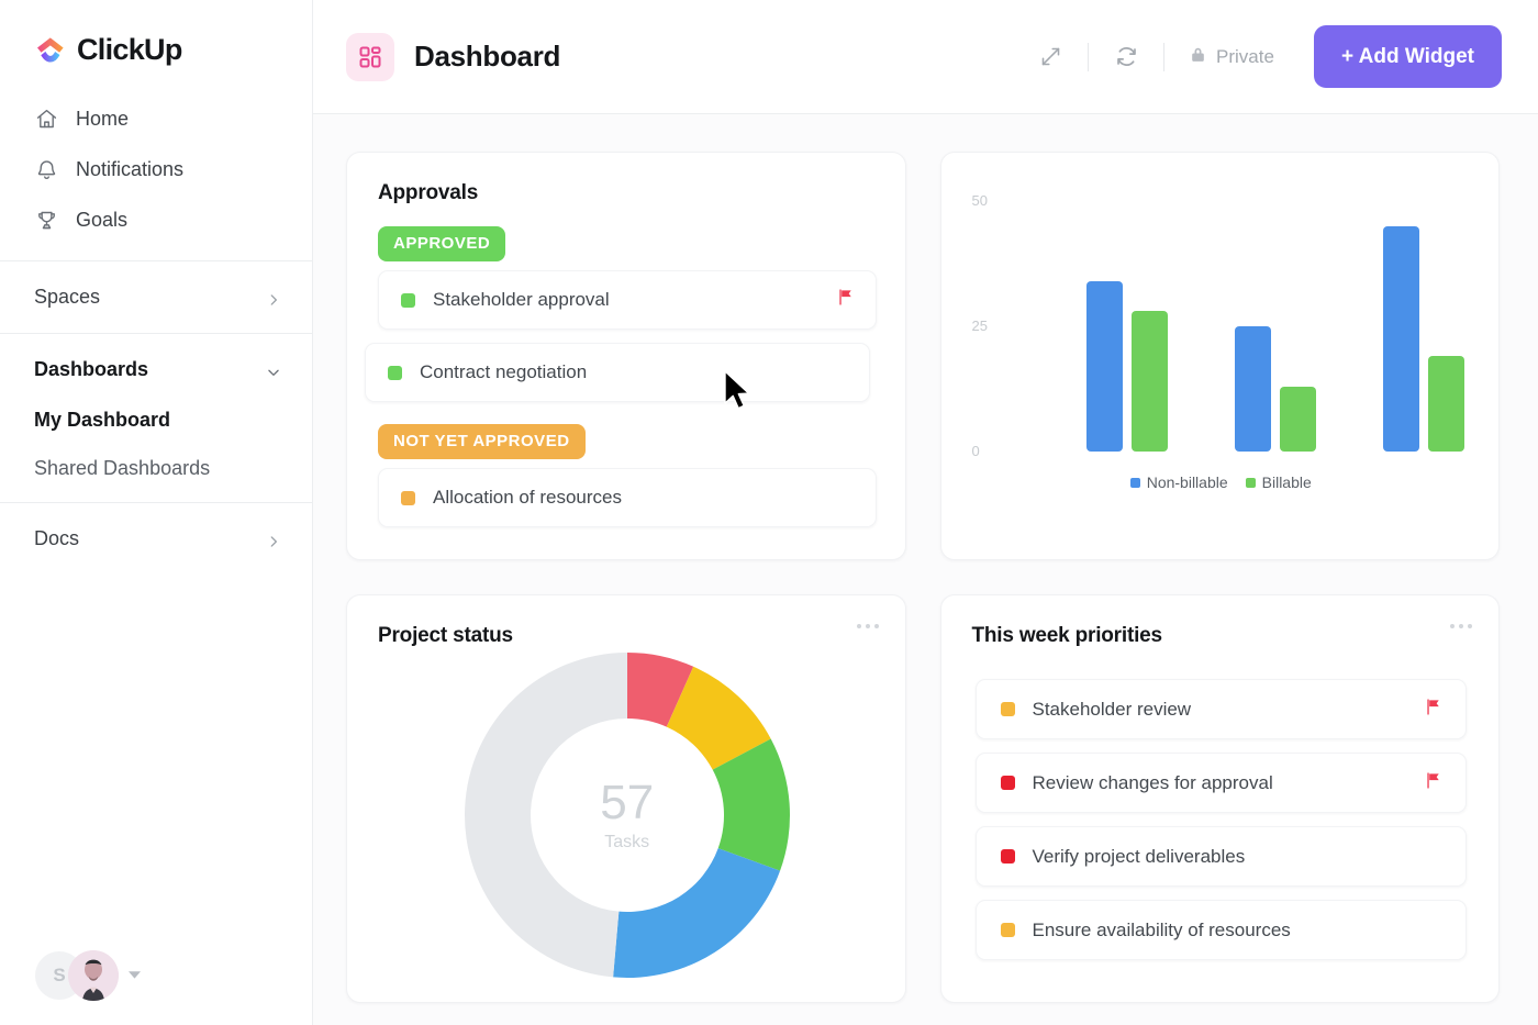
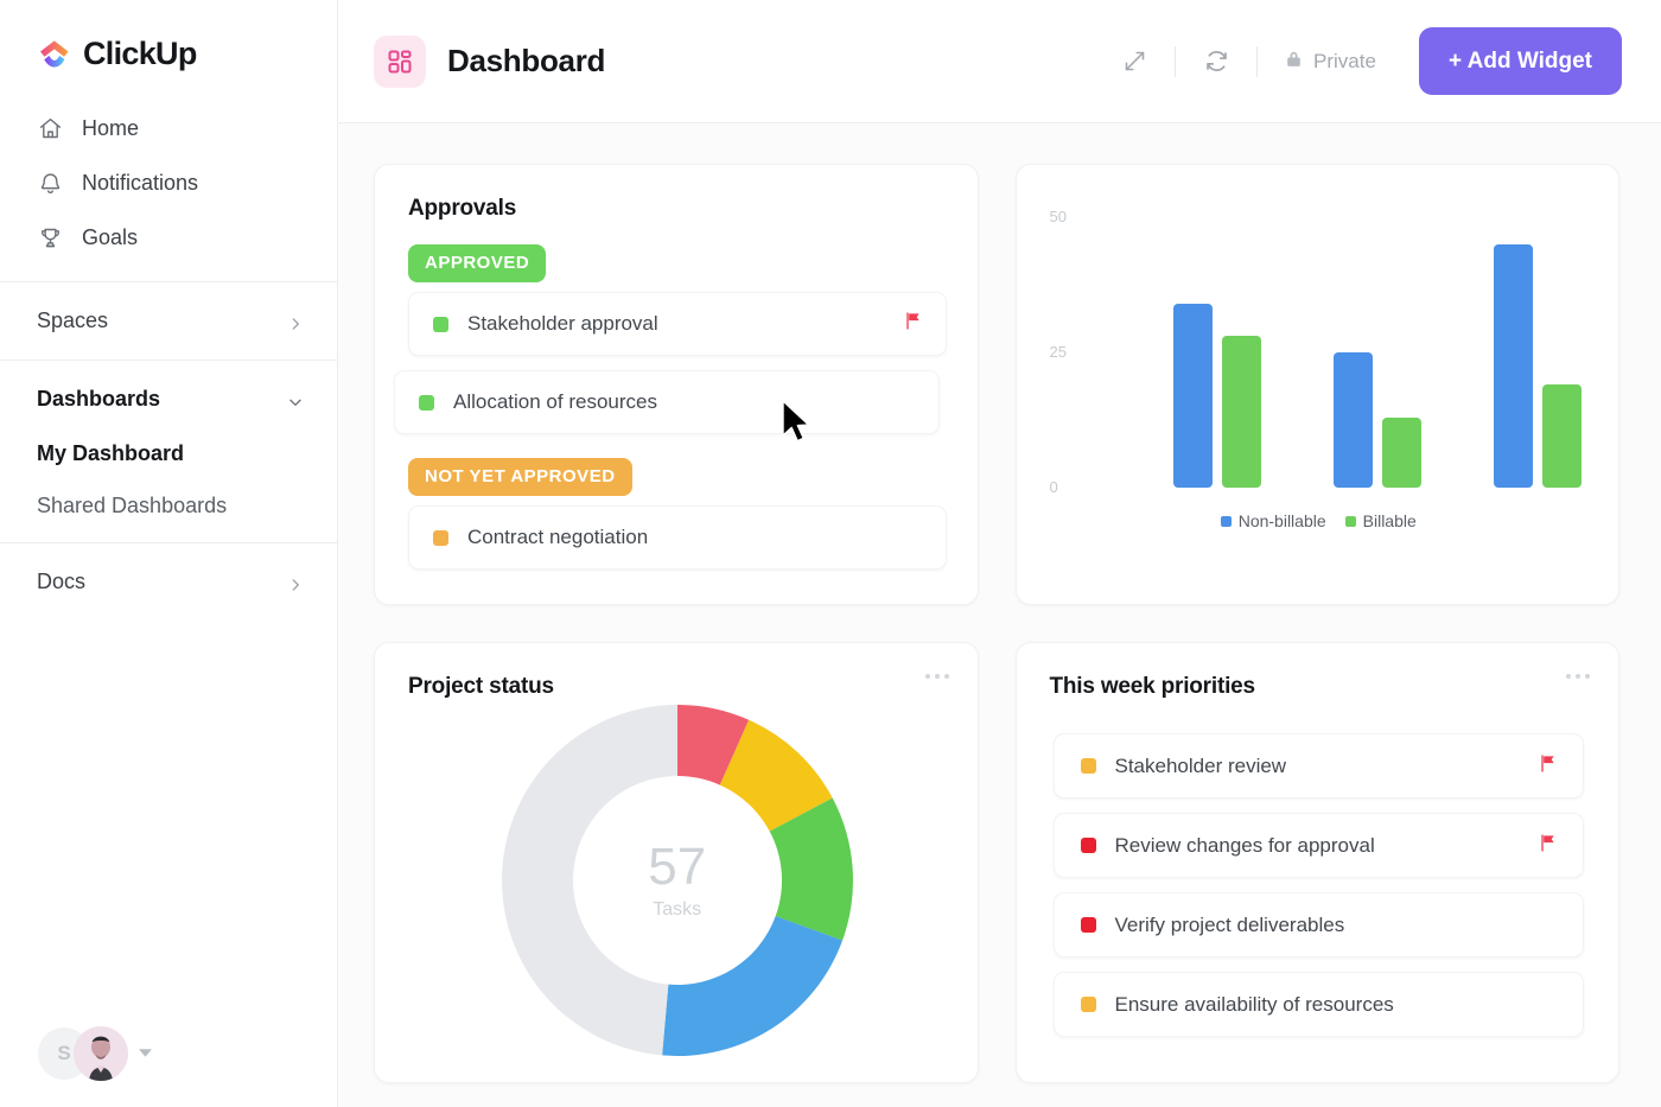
  ClickUp
  Home
  Notifications
  Goals
  Spaces
  Dashboards
  My Dashboard
  Shared Dashboards
  Docs
  S
  Dashboard
  Private
  + Add Widget
  Approvals
  APPROVED
  Stakeholder approval
- Contract negotiation
+ Allocation of resources
  NOT YET APPROVED
- Allocation of resources
+ Contract negotiation
  50
  25
  0
  Non-billable
  Billable
  Project status
  57
  Tasks
  This week priorities
  Stakeholder review
  Review changes for approval
  Verify project deliverables
  Ensure availability of resources
